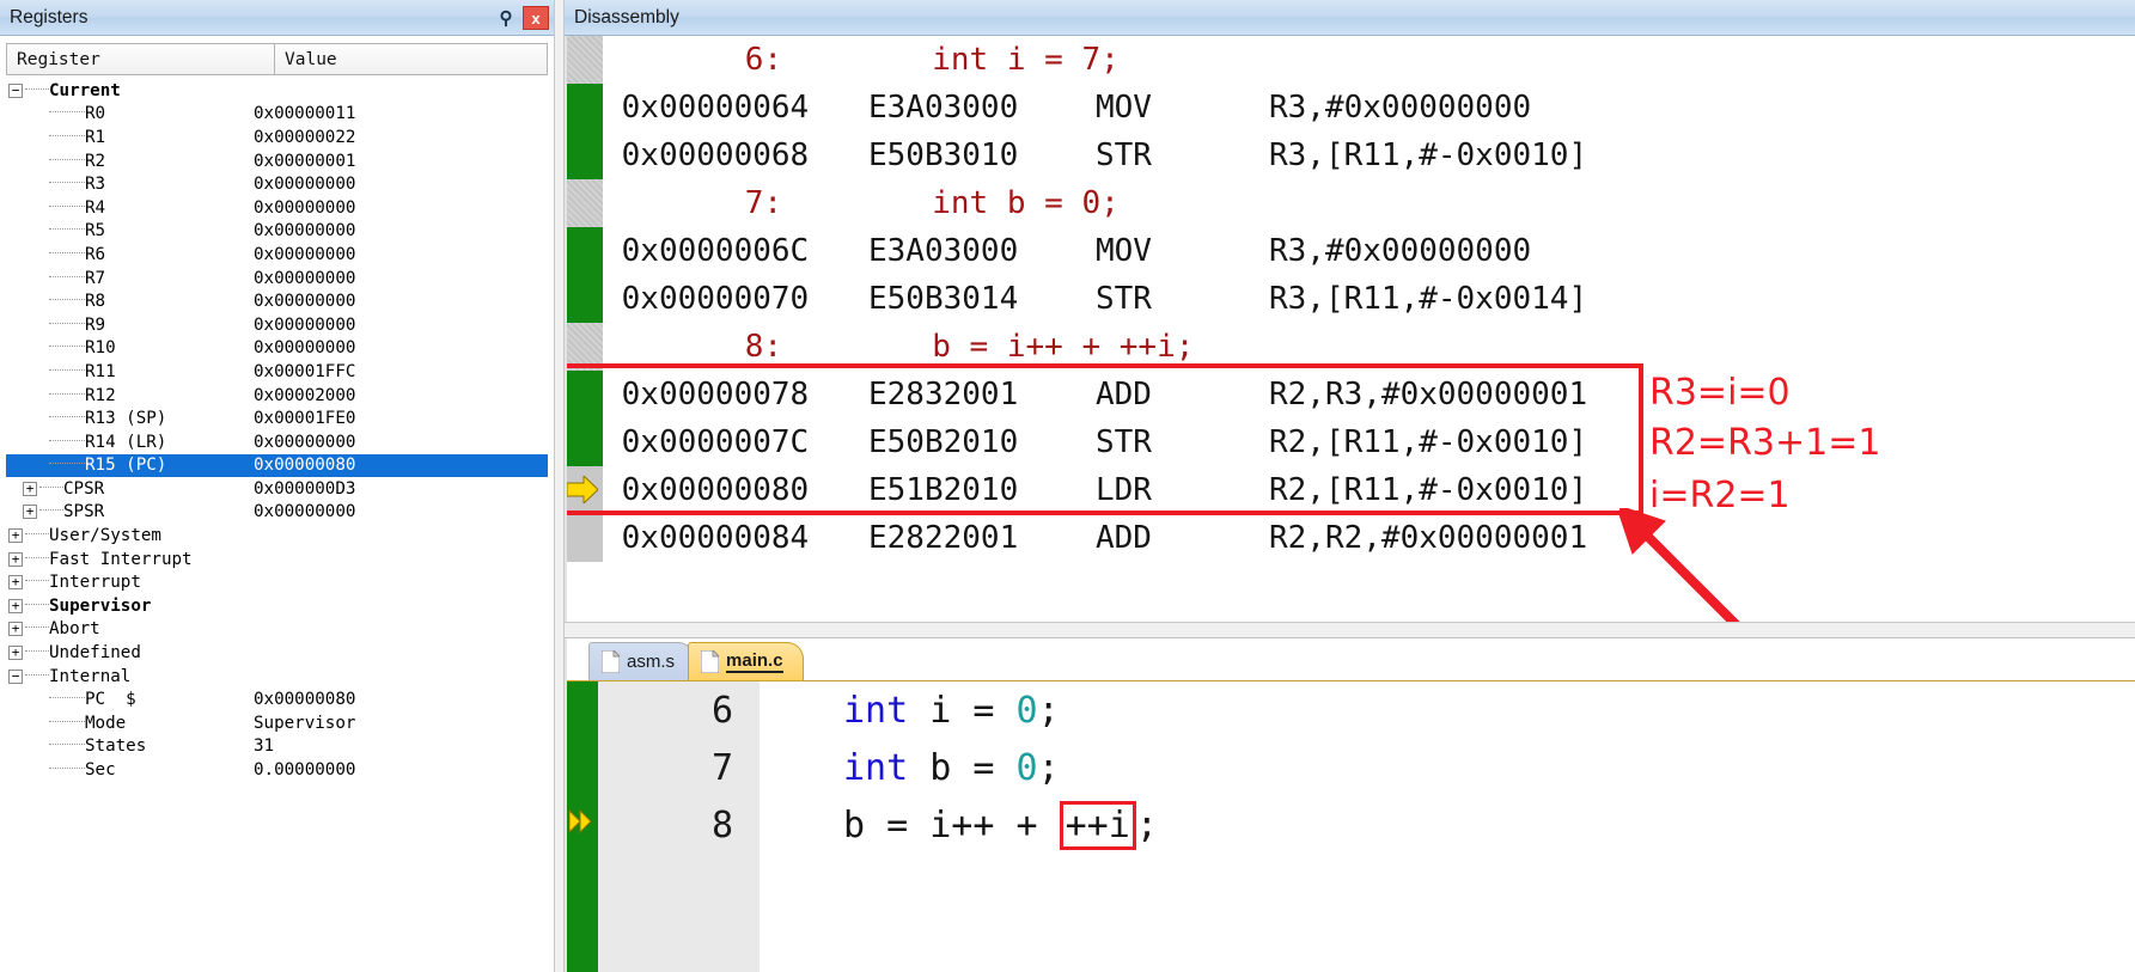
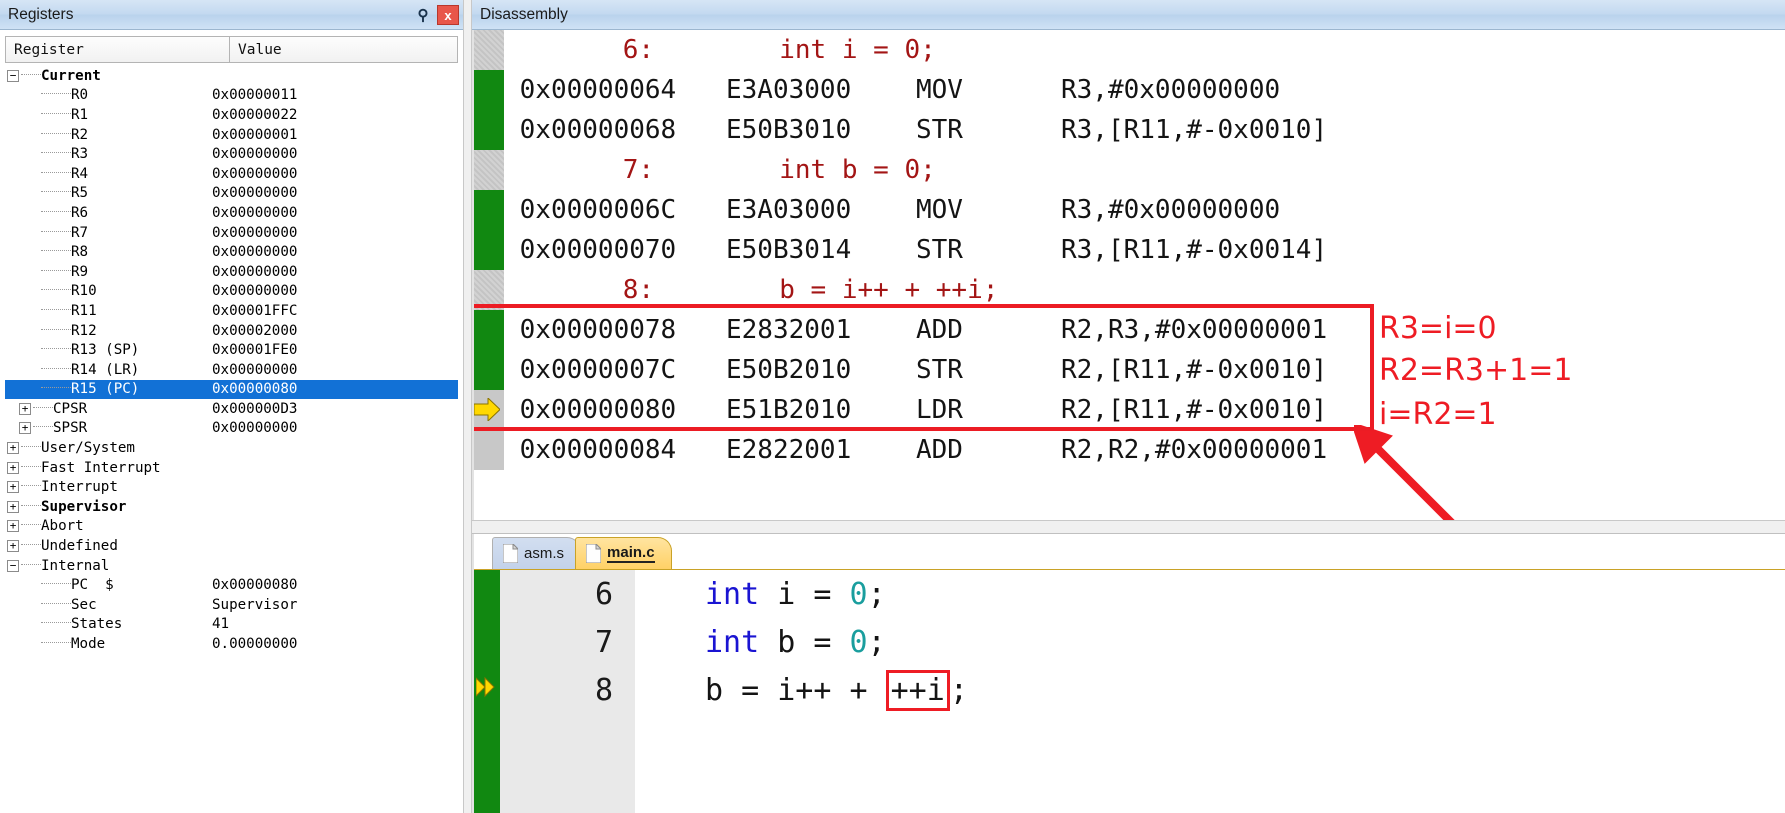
  Registers
  ⚲
  x
  Register
  Value
  −
  Current
  R0
  0x00000011
  R1
  0x00000022
  R2
  0x00000001
  R3
  0x00000000
  R4
  0x00000000
  R5
  0x00000000
  R6
  0x00000000
  R7
  0x00000000
  R8
  0x00000000
  R9
  0x00000000
  R10
  0x00000000
  R11
  0x00001FFC
  R12
  0x00002000
  R13 (SP)
  0x00001FE0
  R14 (LR)
  0x00000000
  R15 (PC)
  0x00000080
  +
  CPSR
  0x000000D3
  +
  SPSR
  0x00000000
  +
  User/System
  +
  Fast Interrupt
  +
  Interrupt
  +
  Supervisor
  +
  Abort
  +
  Undefined
  −
  Internal
  PC $
  0x00000080
- Mode
+ Sec
  Supervisor
  States
- 31
+ 41
- Sec
+ Mode
  0.00000000
  Disassembly
- 6: int i = 7;
+ 6: int i = 0;
  0x00000064 E3A03000 MOV R3,#0x00000000
  0x00000068 E50B3010 STR R3,[R11,#-0x0010]
  7: int b = 0;
  0x0000006C E3A03000 MOV R3,#0x00000000
  0x00000070 E50B3014 STR R3,[R11,#-0x0014]
  8: b = i++ + ++i;
  0x00000078 E2832001 ADD R2,R3,#0x00000001
  0x0000007C E50B2010 STR R2,[R11,#-0x0010]
  0x00000080 E51B2010 LDR R2,[R11,#-0x0010]
  0x00000084 E2822001 ADD R2,R2,#0x00000001
  R3=i=0
  R2=R3+1=1
  i=R2=1
  asm.s
  main.c
  6
  7
  8
  int
  i =
  0
  ;
  int
  b =
  0
  ;
  b = i++ +
  ++i
  ;
